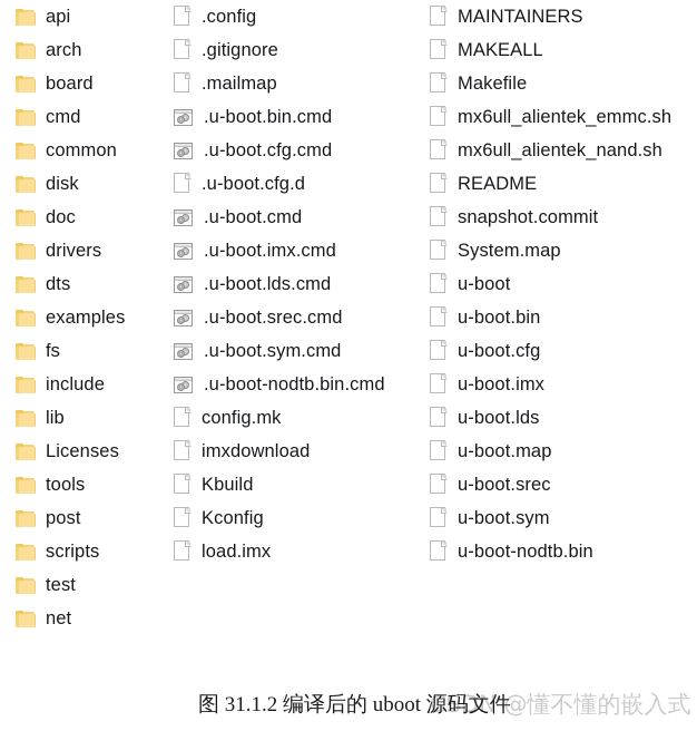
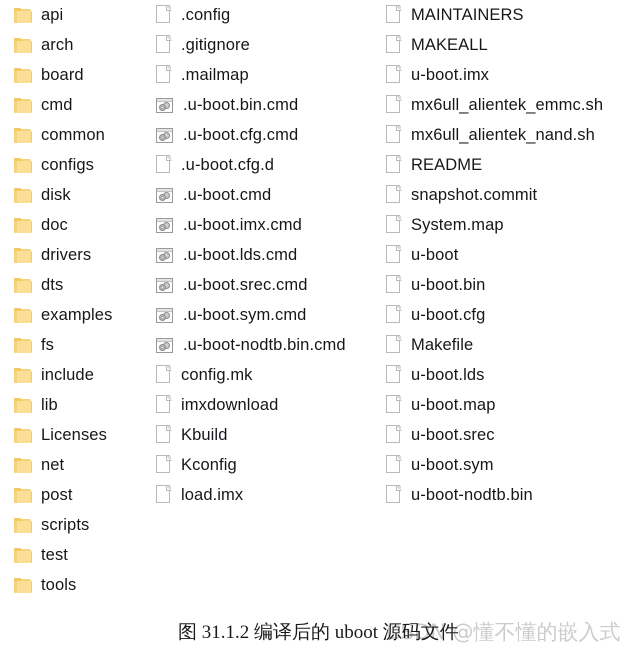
  api
  arch
  board
  cmd
  common
+ configs
  disk
  doc
  drivers
  dts
  examples
  fs
  include
  lib
  Licenses
- tools
+ net
  post
  scripts
  test
- net
+ tools
  .config
  .gitignore
  .mailmap
  .u-boot.bin.cmd
  .u-boot.cfg.cmd
  .u-boot.cfg.d
  .u-boot.cmd
  .u-boot.imx.cmd
  .u-boot.lds.cmd
  .u-boot.srec.cmd
  .u-boot.sym.cmd
  .u-boot-nodtb.bin.cmd
  config.mk
  imxdownload
  Kbuild
  Kconfig
  load.imx
  MAINTAINERS
  MAKEALL
- Makefile
+ u-boot.imx
  mx6ull_alientek_emmc.sh
  mx6ull_alientek_nand.sh
  README
  snapshot.commit
  System.map
  u-boot
  u-boot.bin
  u-boot.cfg
- u-boot.imx
+ Makefile
  u-boot.lds
  u-boot.map
  u-boot.srec
  u-boot.sym
  u-boot-nodtb.bin
  CSDN @懂不懂的嵌入式
  图 31.1.2 编译后的 uboot 源码文件
